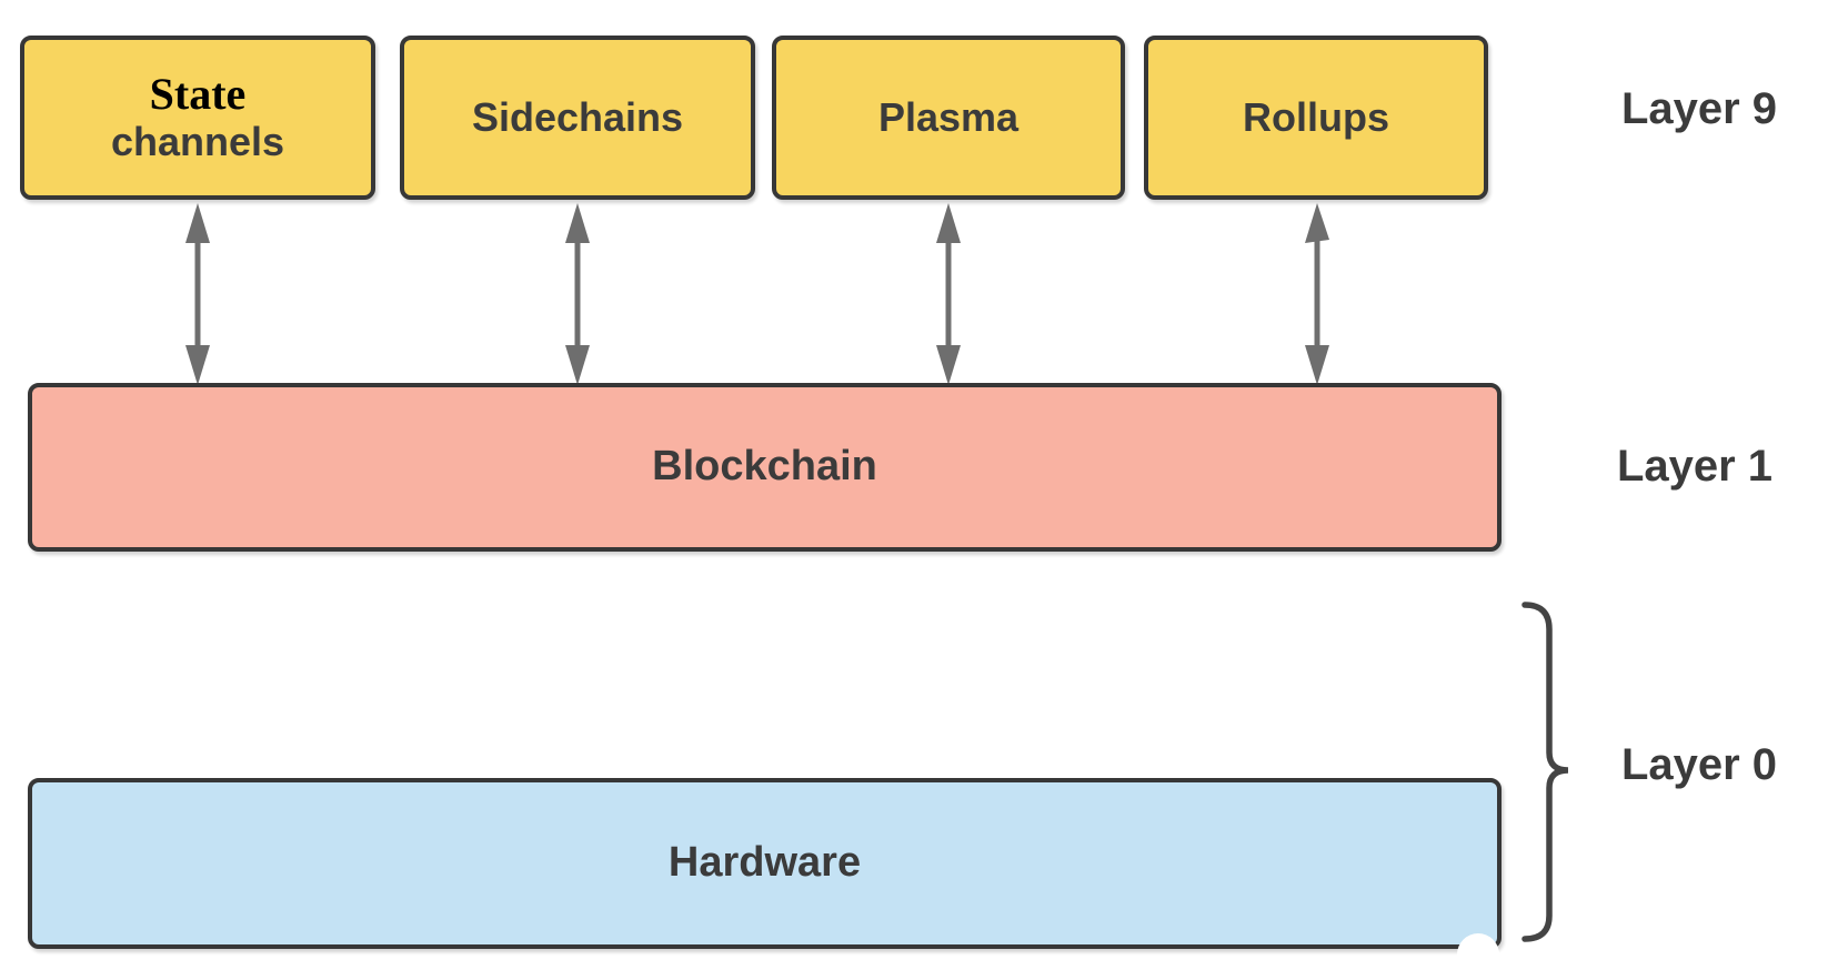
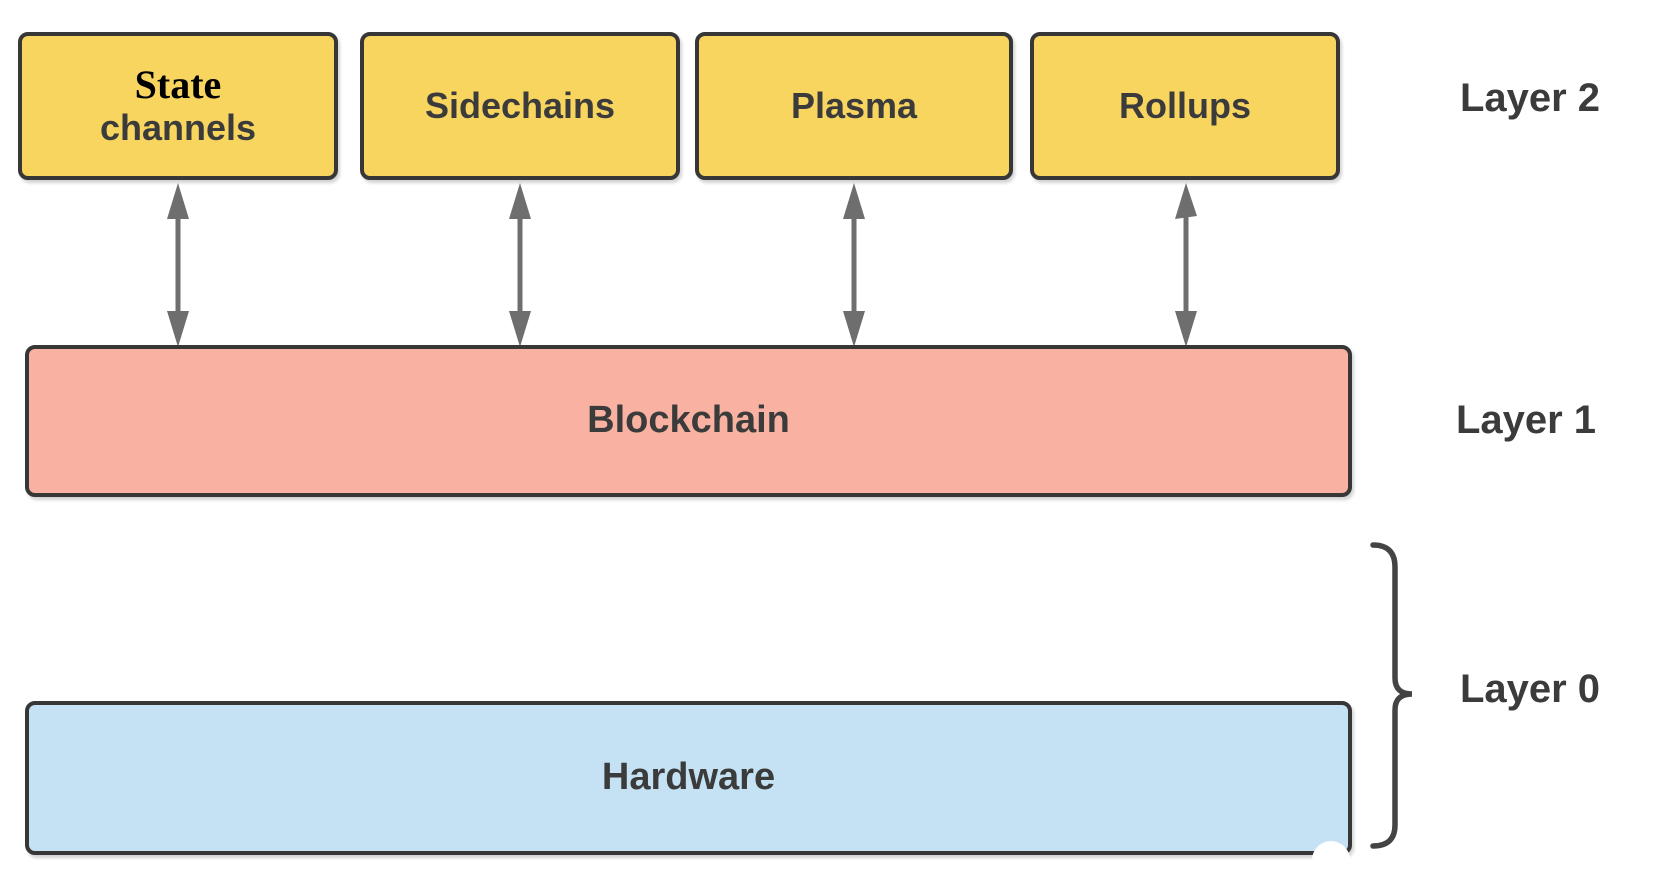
  State
  channels
  Sidechains
  Plasma
  Rollups
  Blockchain
  Hardware
- Layer 9
+ Layer 2
  Layer 1
  Layer 0
